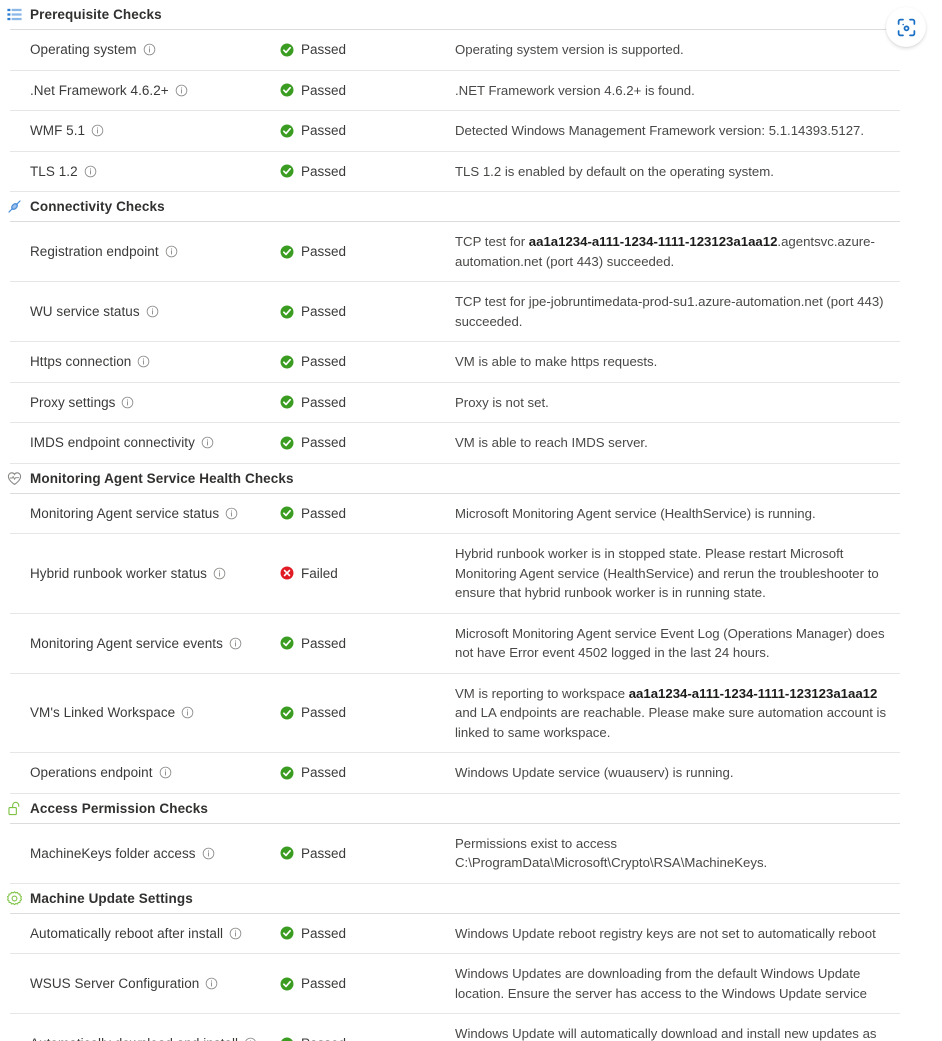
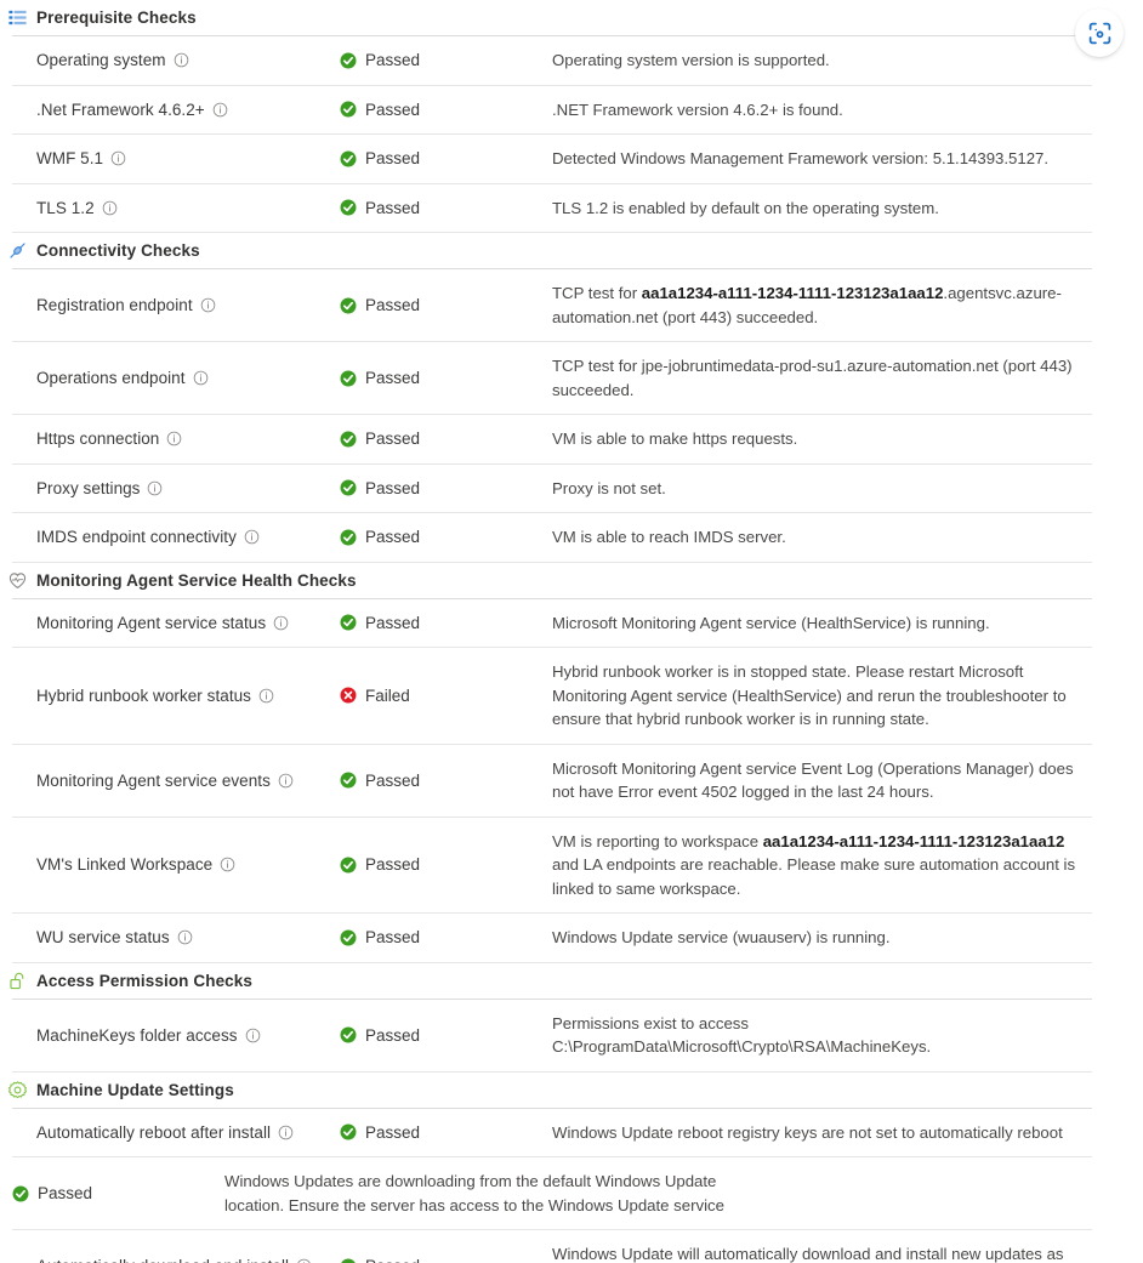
  Prerequisite Checks
  Operating system
  Passed
  Operating system version is supported.
  .Net Framework 4.6.2+
  Passed
  .NET Framework version 4.6.2+ is found.
  WMF 5.1
  Passed
  Detected Windows Management Framework version: 5.1.14393.5127.
  TLS 1.2
  Passed
  TLS 1.2 is enabled by default on the operating system.
  Connectivity Checks
  Registration endpoint
  Passed
  TCP test for aa1a1234-a111-1234-1111-123123a1aa12.agentsvc.azure-automation.net (port 443) succeeded.
- WU service status
+ Operations endpoint
  Passed
  TCP test for jpe-jobruntimedata-prod-su1.azure-automation.net (port 443) succeeded.
  Https connection
  Passed
  VM is able to make https requests.
  Proxy settings
  Passed
  Proxy is not set.
  IMDS endpoint connectivity
  Passed
  VM is able to reach IMDS server.
  Monitoring Agent Service Health Checks
  Monitoring Agent service status
  Passed
  Microsoft Monitoring Agent service (HealthService) is running.
  Hybrid runbook worker status
  Failed
  Hybrid runbook worker is in stopped state. Please restart Microsoft Monitoring Agent service (HealthService) and rerun the troubleshooter to ensure that hybrid runbook worker is in running state.
  Monitoring Agent service events
  Passed
  Microsoft Monitoring Agent service Event Log (Operations Manager) does not have Error event 4502 logged in the last 24 hours.
  VM's Linked Workspace
  Passed
  VM is reporting to workspace aa1a1234-a111-1234-1111-123123a1aa12 and LA endpoints are reachable. Please make sure automation account is linked to same workspace.
- Operations endpoint
+ WU service status
  Passed
  Windows Update service (wuauserv) is running.
  Access Permission Checks
  MachineKeys folder access
  Passed
  Permissions exist to access C:\ProgramData\Microsoft\Crypto\RSA\MachineKeys.
  Machine Update Settings
  Automatically reboot after install
  Passed
  Windows Update reboot registry keys are not set to automatically reboot
- WSUS Server Configuration
  Passed
  Windows Updates are downloading from the default Windows Update location. Ensure the server has access to the Windows Update service
  Windows Update will automatically download and install new updates as
